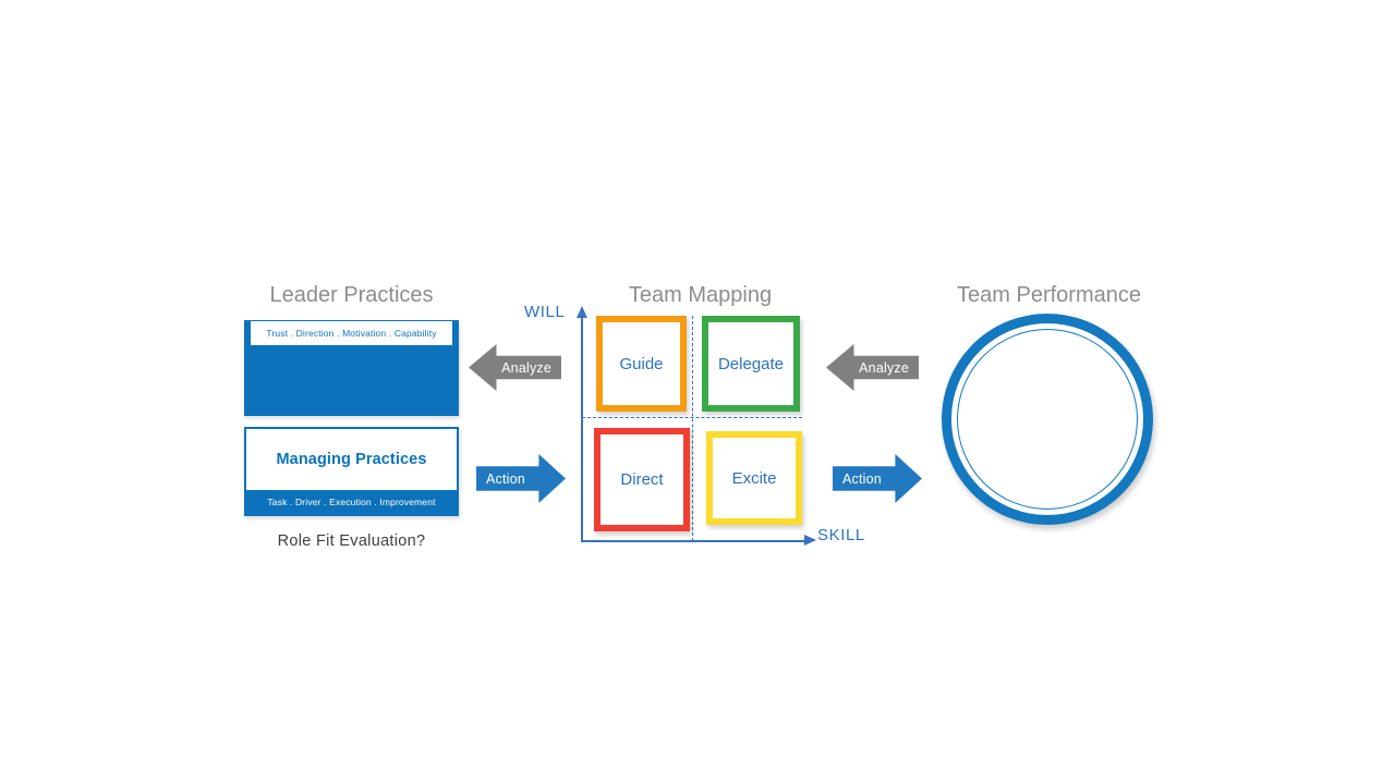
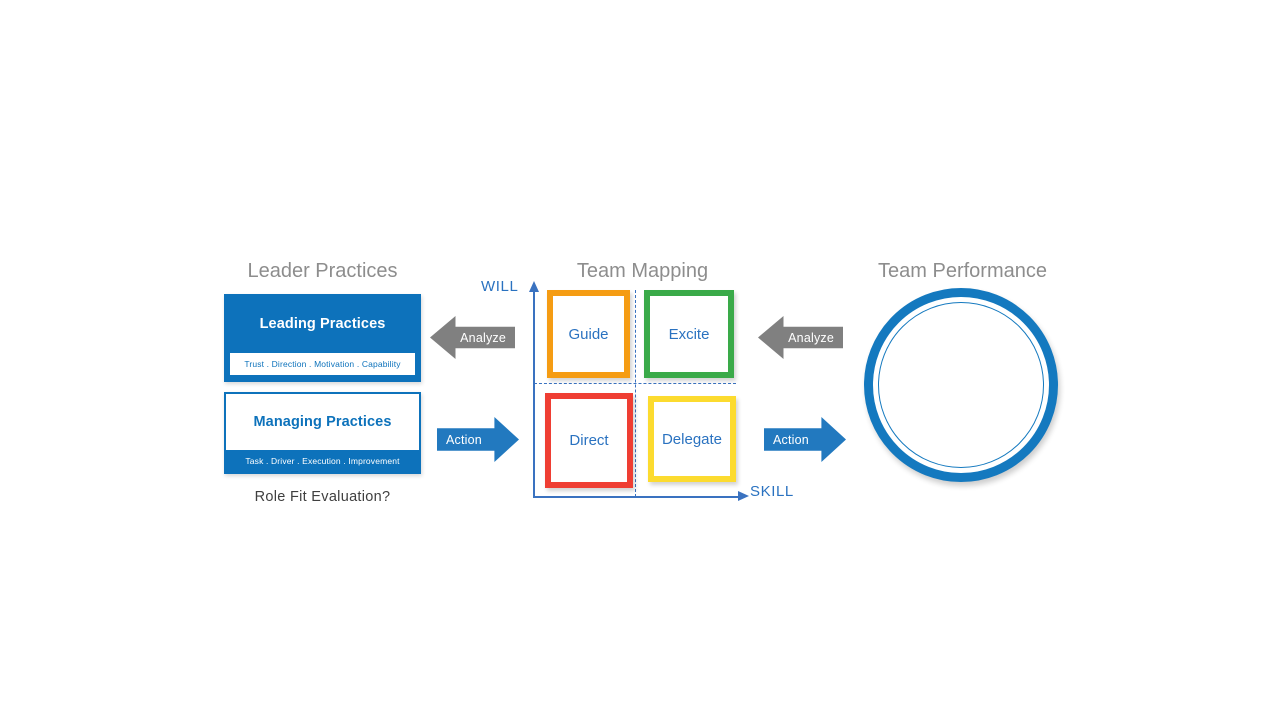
  Leader Practices
  Team Mapping
  Team Performance
+ Leading Practices
  Trust . Direction . Motivation . Capability
  Managing Practices
  Task . Driver . Execution . Improvement
  Role Fit Evaluation?
  WILL
  SKILL
  Guide
- Delegate
+ Excite
  Direct
- Excite
+ Delegate
  Analyze
  Action
  Analyze
  Action
